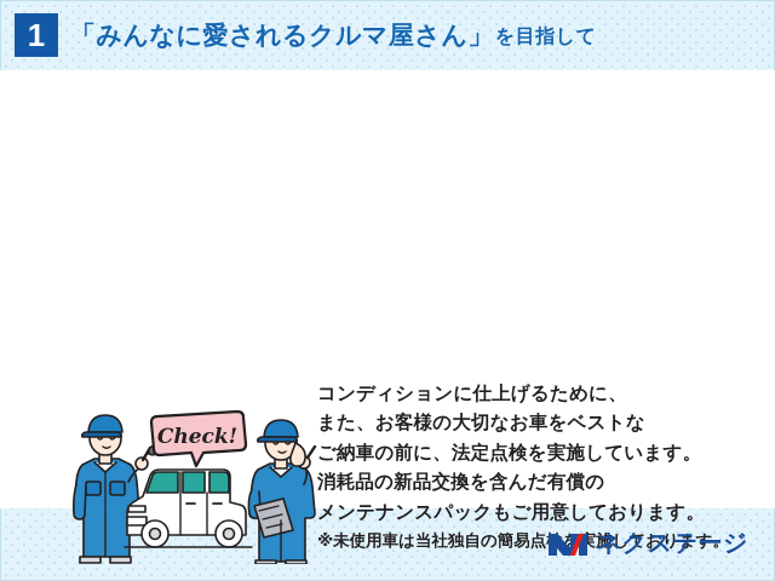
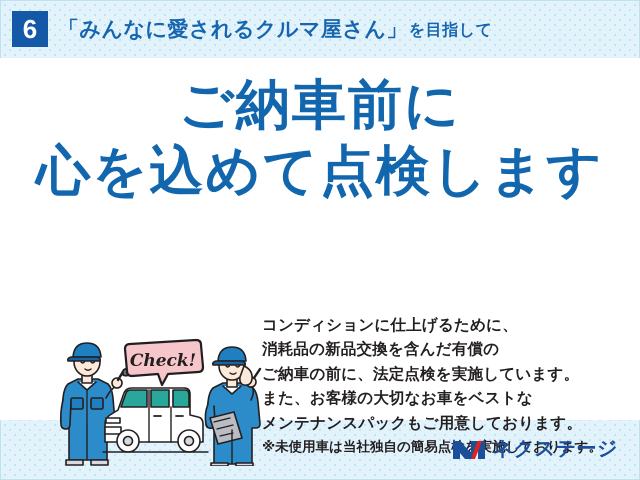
- 1
+ 6
  「みんなに愛されるクルマ屋さん」
  を目指して
+ ご納車前に
+ 心を込めて点検します
  Check!
  コンディションに仕上げるために、
- また、お客様の大切なお車をベストな
+ 消耗品の新品交換を含んだ有償の
  ご納車の前に、法定点検を実施しています。
- 消耗品の新品交換を含んだ有償の
+ また、お客様の大切なお車をベストな
  メンテナンスパックもご用意しております。
  ※未使用車は当社独自の簡易点実施しております。
  ネクステージ
